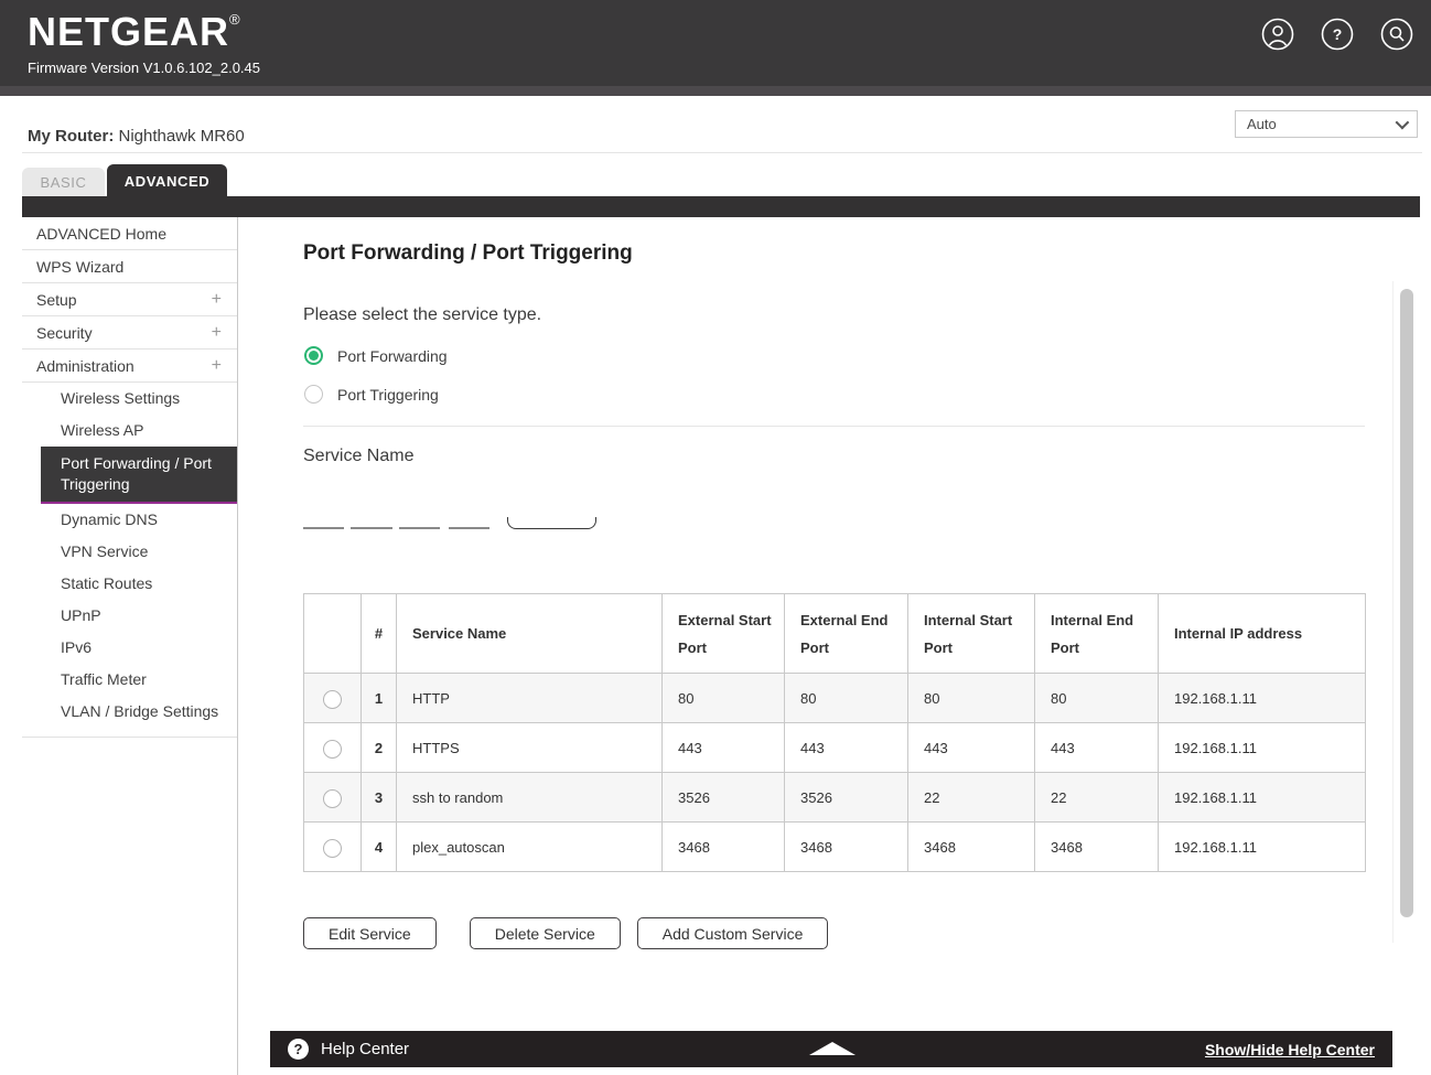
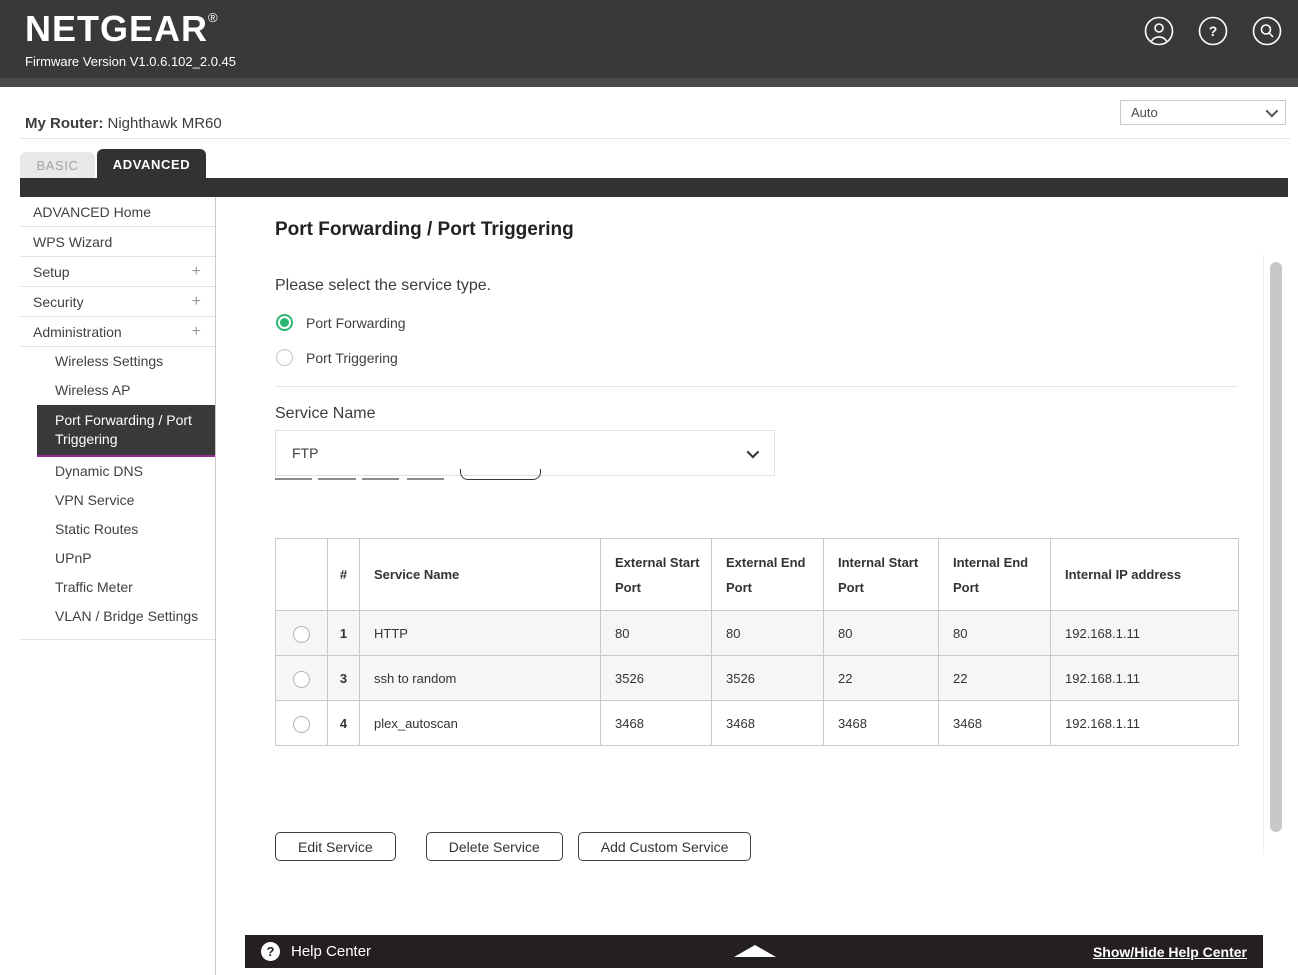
  NETGEAR®
  Firmware Version V1.0.6.102_2.0.45
  ?
  My Router: Nighthawk MR60
  Auto
  BASIC
  ADVANCED
  ADVANCED Home
  WPS Wizard
  Setup
  +
  Security
  +
  Administration
  +
  Wireless Settings
  Wireless AP
  Port Forwarding / Port Triggering
  Dynamic DNS
  VPN Service
  Static Routes
  UPnP
- IPv6
  Traffic Meter
  VLAN / Bridge Settings
  Port Forwarding / Port Triggering
  Please select the service type.
  Port Forwarding
  Port Triggering
  Service Name
+ FTP
  	#	Service Name	External Start Port	External End Port	Internal Start Port	Internal End Port	Internal IP address
  	1	HTTP	80	80	80	80	192.168.1.11
- 	2	HTTPS	443	443	443	443	192.168.1.11
  	3	ssh to random	3526	3526	22	22	192.168.1.11
  	4	plex_autoscan	3468	3468	3468	3468	192.168.1.11
  Edit Service
  Delete Service
  Add Custom Service
  ?
  Help Center
  Show/Hide Help Center
